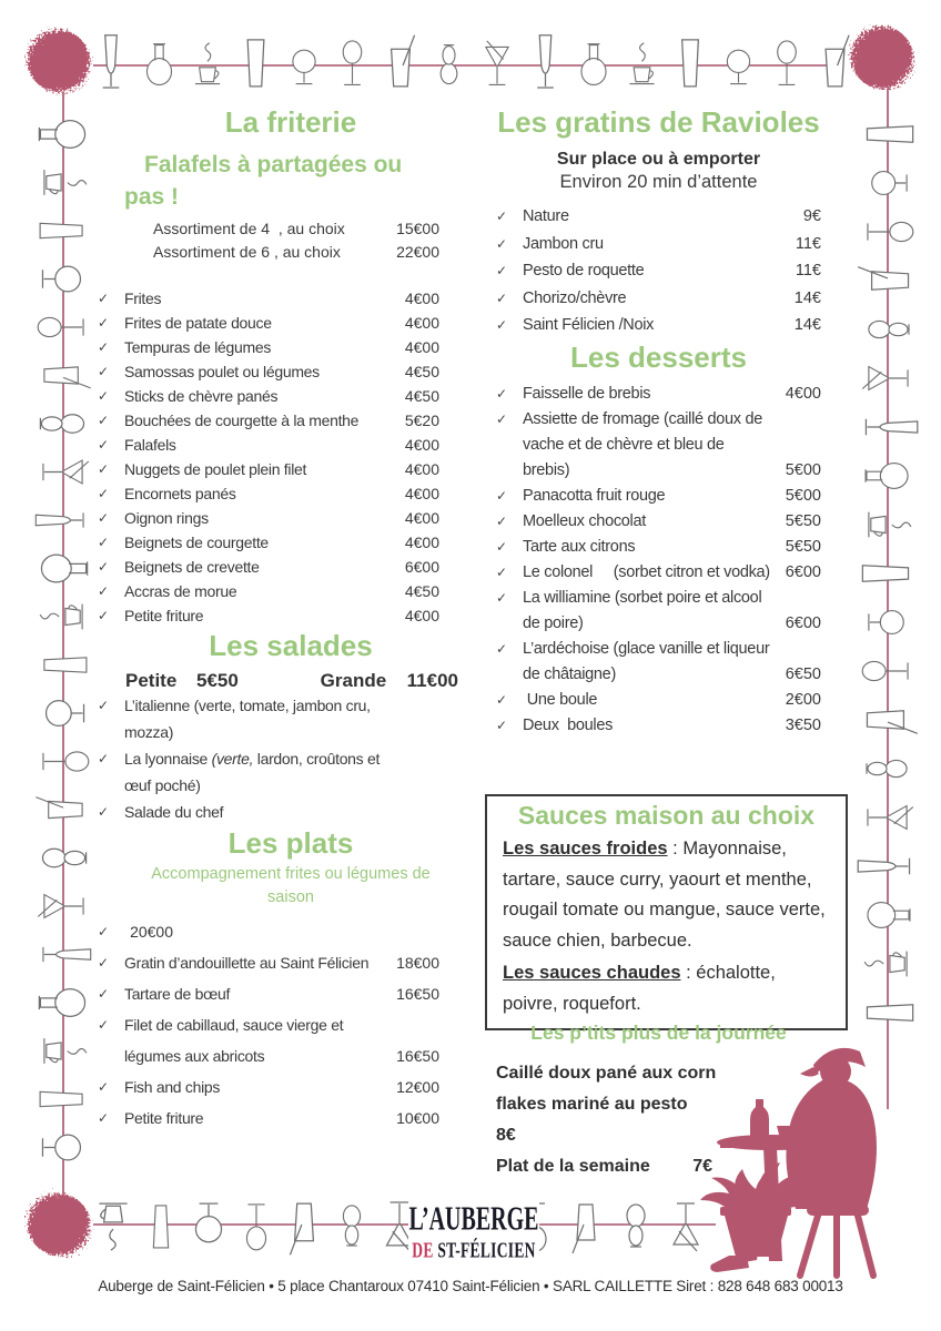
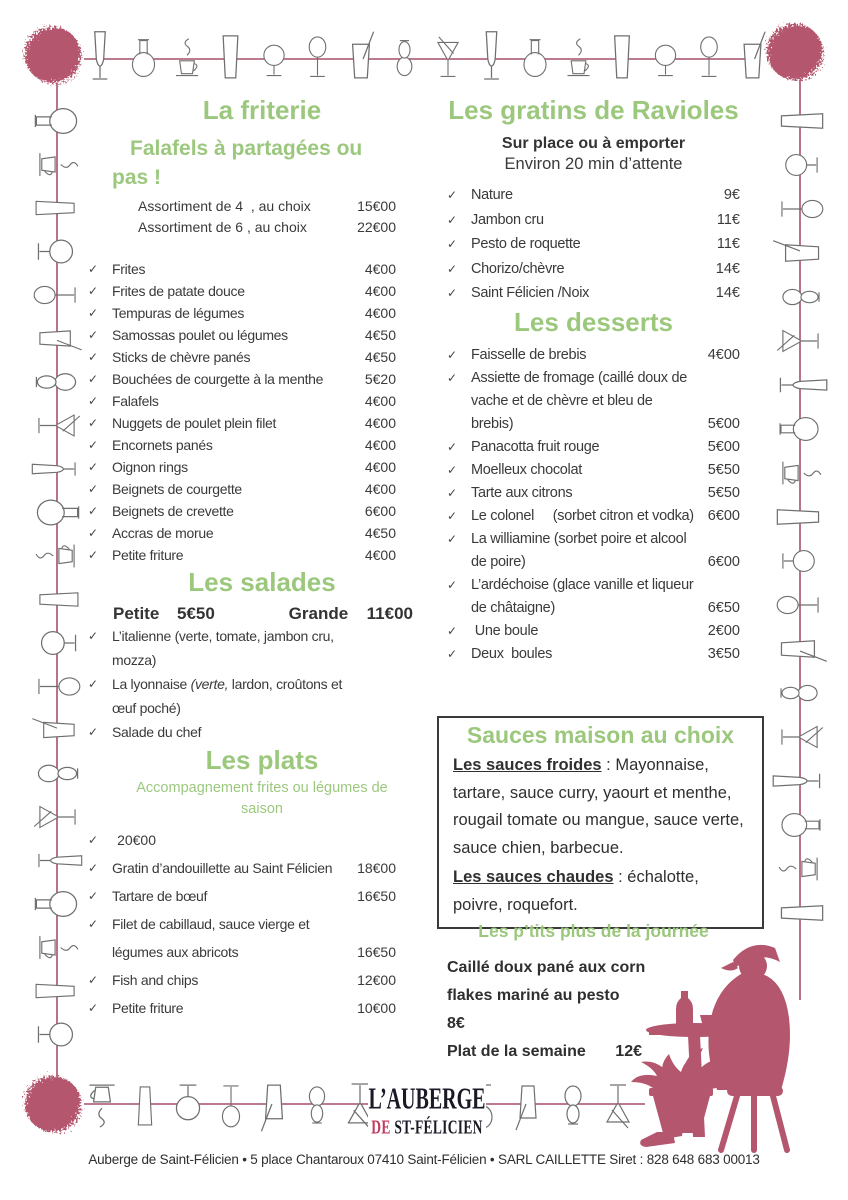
  La friterie
  Falafels à partagées ou pas !
  Assortiment de 4 , au choix
  15€00
  Assortiment de 6 , au choix
  22€00
  ✓
  Frites
  4€00
  ✓
  Frites de patate douce
  4€00
  ✓
  Tempuras de légumes
  4€00
  ✓
  Samossas poulet ou légumes
  4€50
  ✓
  Sticks de chèvre panés
  4€50
  ✓
  Bouchées de courgette à la menthe
  5€20
  ✓
  Falafels
  4€00
  ✓
  Nuggets de poulet plein filet
  4€00
  ✓
  Encornets panés
  4€00
  ✓
  Oignon rings
  4€00
  ✓
  Beignets de courgette
  4€00
  ✓
  Beignets de crevette
  6€00
  ✓
  Accras de morue
  4€50
  ✓
  Petite friture
  4€00
  Les salades
  Petite
  5€50
  Grande
  11€00
  ✓
  L’italienne (verte, tomate, jambon cru, mozza)
  ✓
  La lyonnaise (verte, lardon, croûtons et œuf poché)
  ✓
  Salade du chef
  Les plats
  Accompagnement frites ou légumes de saison
  ✓
  20€00
  ✓
  Gratin d’andouillette au Saint Félicien
  18€00
  ✓
  Tartare de bœuf
  16€50
  ✓
  Filet de cabillaud, sauce vierge et légumes aux abricots
  16€50
  ✓
  Fish and chips
  12€00
  ✓
  Petite friture
  10€00
  Les gratins de Ravioles
  Sur place ou à emporter
  Environ 20 min d’attente
  ✓
  Nature
  9€
  ✓
  Jambon cru
  11€
  ✓
  Pesto de roquette
  11€
  ✓
  Chorizo/chèvre
  14€
  ✓
  Saint Félicien /Noix
  14€
  Les desserts
  ✓
  Faisselle de brebis
  4€00
  ✓
  Assiette de fromage (caillé doux de vache et de chèvre et bleu de brebis)
  5€00
  ✓
  Panacotta fruit rouge
  5€00
  ✓
  Moelleux chocolat
  5€50
  ✓
  Tarte aux citrons
  5€50
  ✓
  Le colonel (sorbet citron et vodka)
  6€00
  ✓
  La williamine (sorbet poire et alcool de poire)
  6€00
  ✓
  L’ardéchoise (glace vanille et liqueur de châtaigne)
  6€50
  ✓
  Une boule
  2€00
  ✓
  Deux boules
  3€50
  Sauces maison au choix
  Les sauces froides : Mayonnaise, tartare, sauce curry, yaourt et menthe, rougail tomate ou mangue, sauce verte, sauce chien, barbecue.
  Les sauces chaudes : échalotte, poivre, roquefort.
  Les p’tits plus de la journée
  Caillé doux pané aux corn flakes mariné au pesto
  8€
  Plat de la semaine
- 7€
+ 12€
  L’AUBERGE
  DE ST-FÉLICIEN
  Auberge de Saint-Félicien • 5 place Chantaroux 07410 Saint-Félicien • SARL CAILLETTE Siret : 828 648 683 00013
